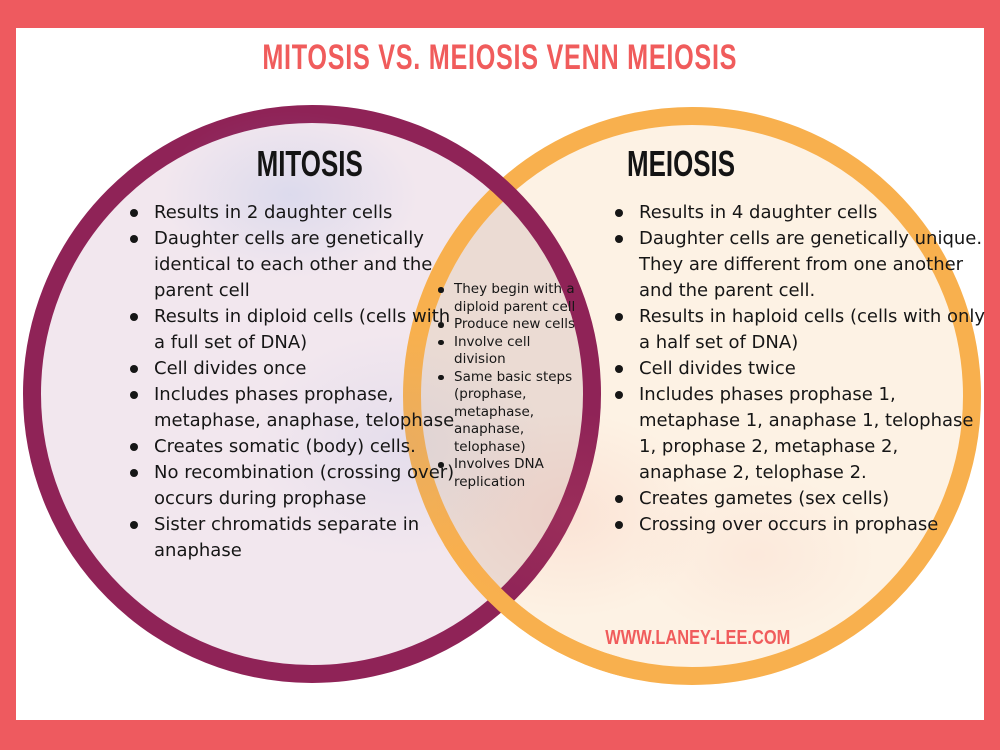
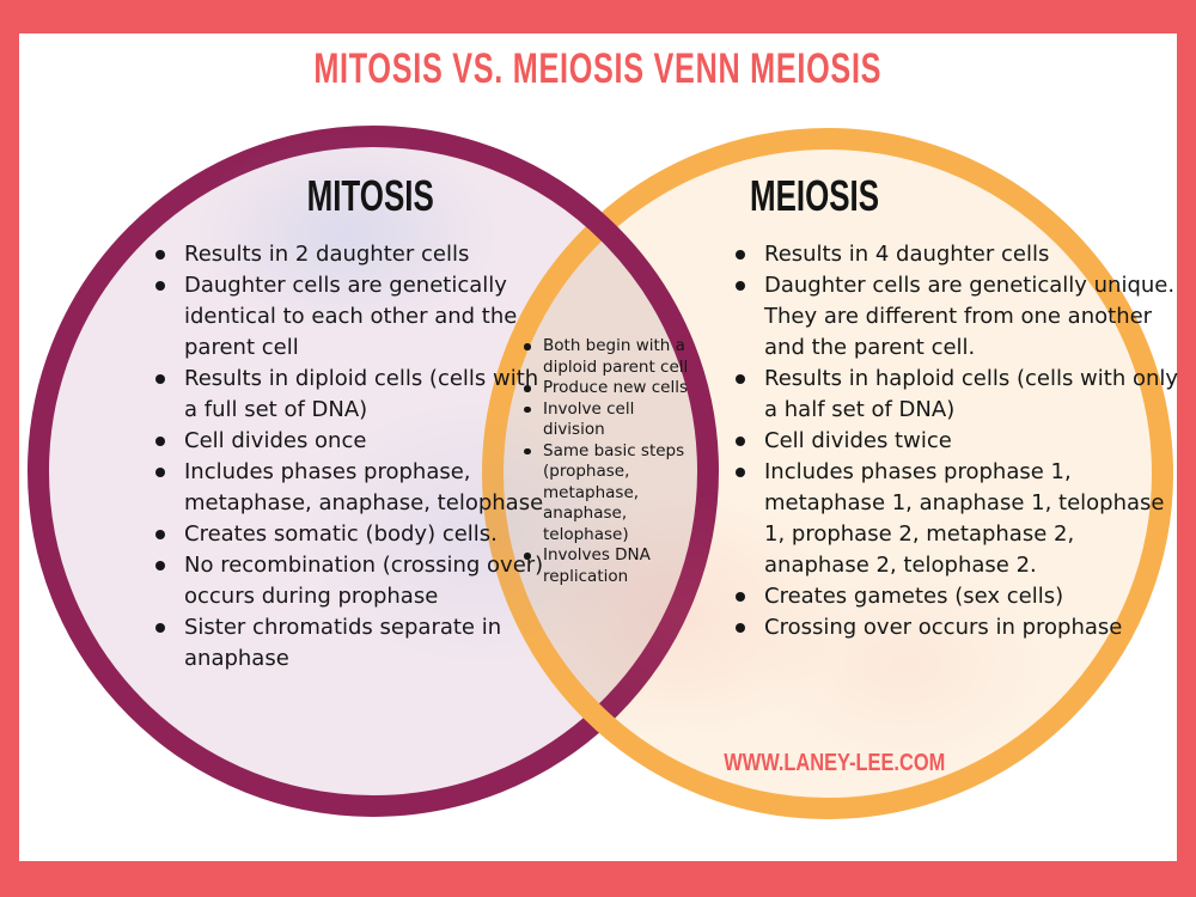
  MITOSIS VS. MEIOSIS VENN MEIOSIS
  MITOSIS
  MEIOSIS
  Results in 2 daughter cells
  Daughter cells are genetically identical to each other and the parent cell
  Results in diploid cells (cells wit a full set of DNA)
  Cell divides once
  Includes phases prophase, metaphase, anaphase, telopha
  Creates somatic (body) cells.
  No recombination (crossing ove occurs during prophase
  Sister chromatids separate in anaphase
- They begin with a diploid parent cell
+ Both begin with a diploid parent cell
  Produce new cells
  Involve cell division
  Same basic steps (prophase, metaphase, anaphase, telophase)
  Involves DNA replication
  Results in 4 daughter cells
  Daughter cells are genetically unique. They are different from one another and the parent cell.
  Results in haploid cells (cells with only a half set of DNA)
  Cell divides twice
  Includes phases prophase 1, metaphase 1, anaphase 1, telophase 1, prophase 2, metaphase 2, anaphase 2, telophase 2.
  Creates gametes (sex cells)
  Crossing over occurs in prophase
  WWW.LANEY-LEE.COM
